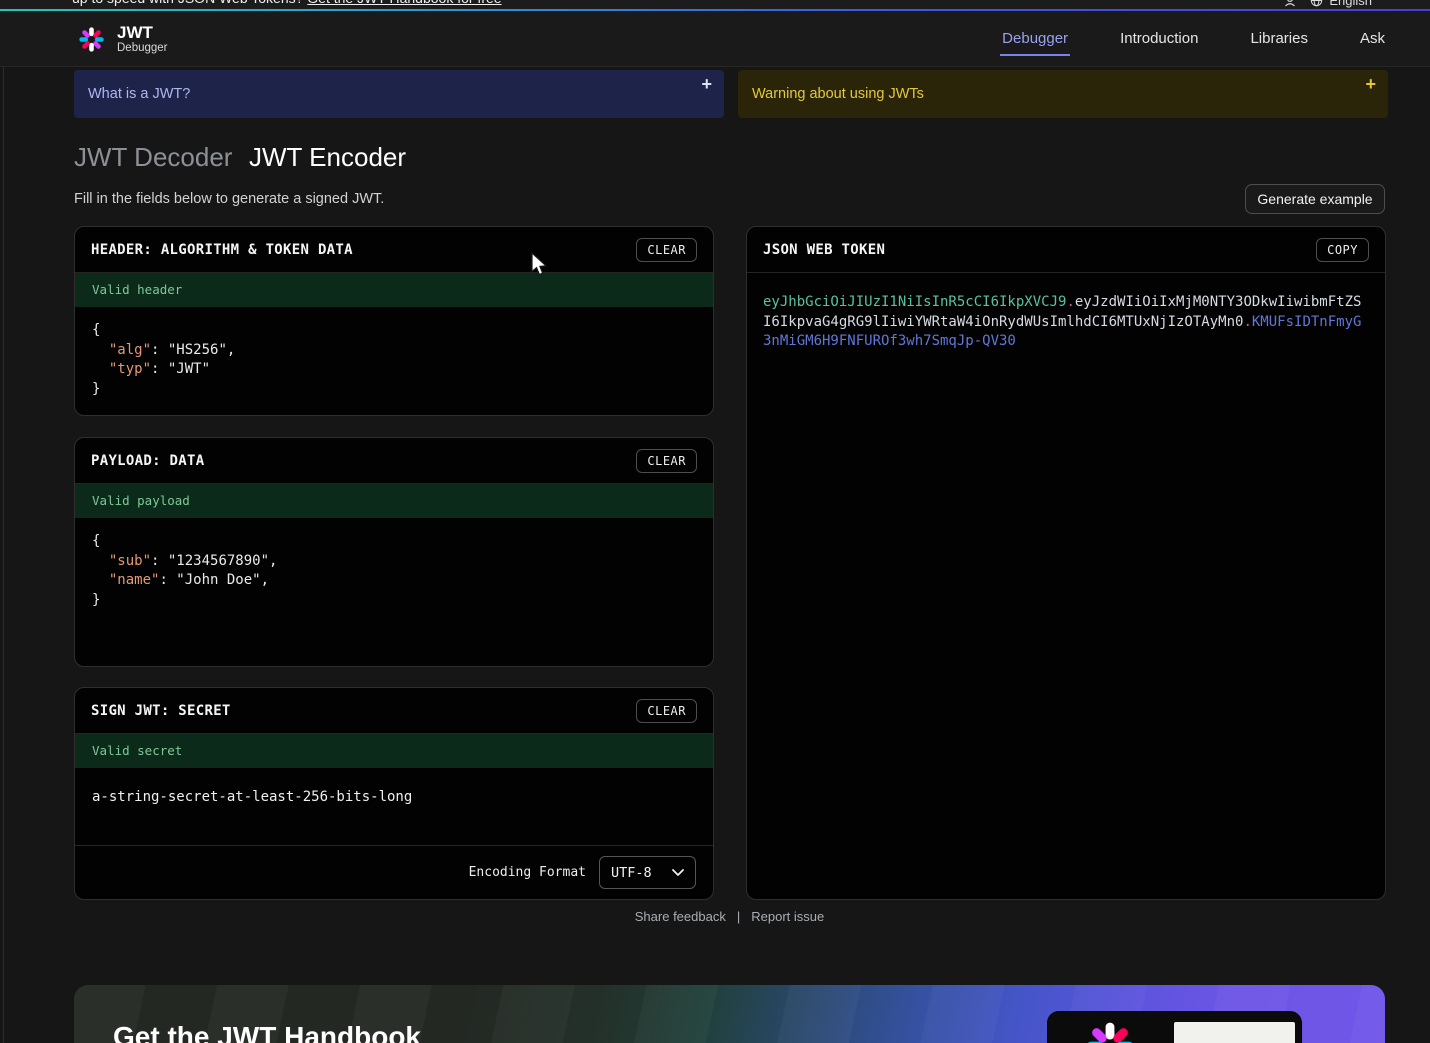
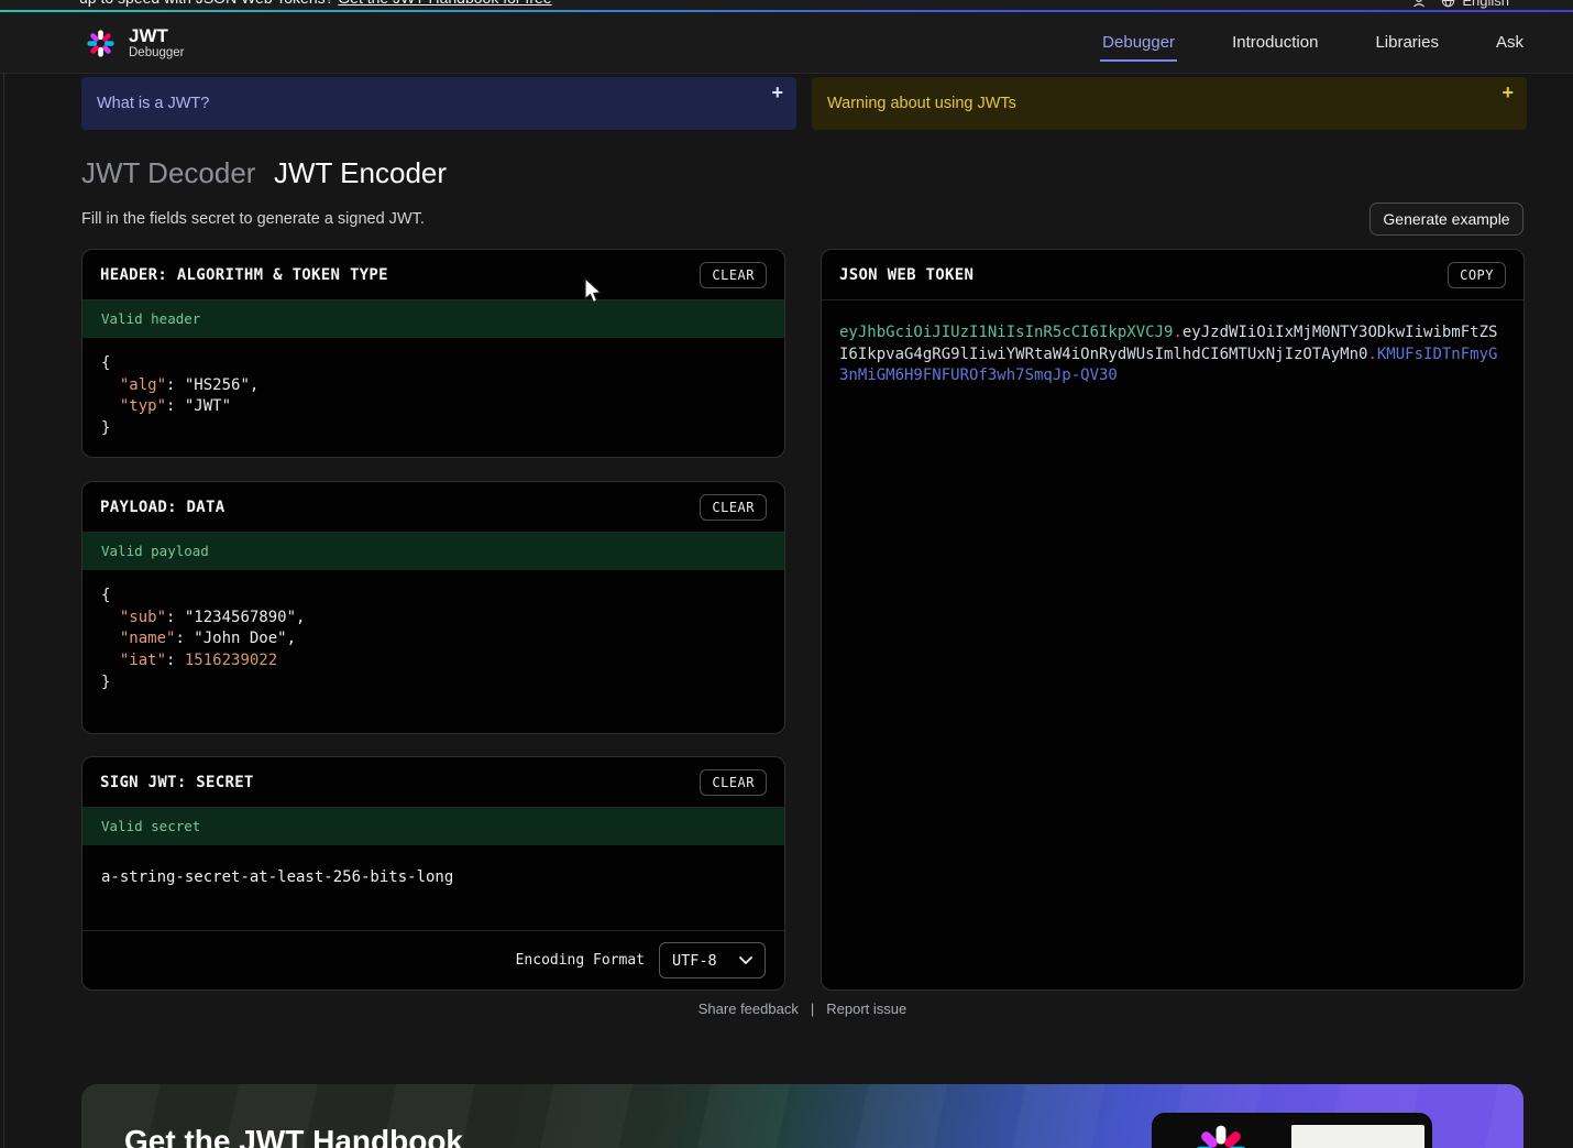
  English
  JWT
  Debugger
  Debugger
  Introduction
  Libraries
  Ask
  What is a JWT?
  +
  Warning about using JWTs
  +
  JWT Decoder
  JWT Encoder
- Fill in the fields below to generate a signed JWT.
+ Fill in the fields secret to generate a signed JWT.
  Generate example
- HEADER: ALGORITHM & TOKEN DATA
+ HEADER: ALGORITHM & TOKEN TYPE
  CLEAR
  Valid header
  {
  "alg": "HS256",
  "typ": "JWT"
  }
  PAYLOAD: DATA
  CLEAR
  Valid payload
  {
  "sub": "1234567890",
  "name": "John Doe",
+ "iat": 1516239022
  }
  SIGN JWT: SECRET
  CLEAR
  Valid secret
  a-string-secret-at-least-256-bits-long
  Encoding Format
  UTF-8
  JSON WEB TOKEN
  COPY
  eyJhbGciOiJIUzI1NiIsInR5cCI6IkpXVCJ9.eyJzdWIiOiIxMjM0NTY3ODkwIiwibmFtZSI6IkpvaG4gRG9lIiwiYWRtaW4iOnRydWUsImlhdCI6MTUxNjIzOTAyMn0.KMUFsIDTnFmyG3nMiGM6H9FNFUROf3wh7SmqJp-QV30
  Share feedback
  |
  Report issue
  Get the JWT Handbook
